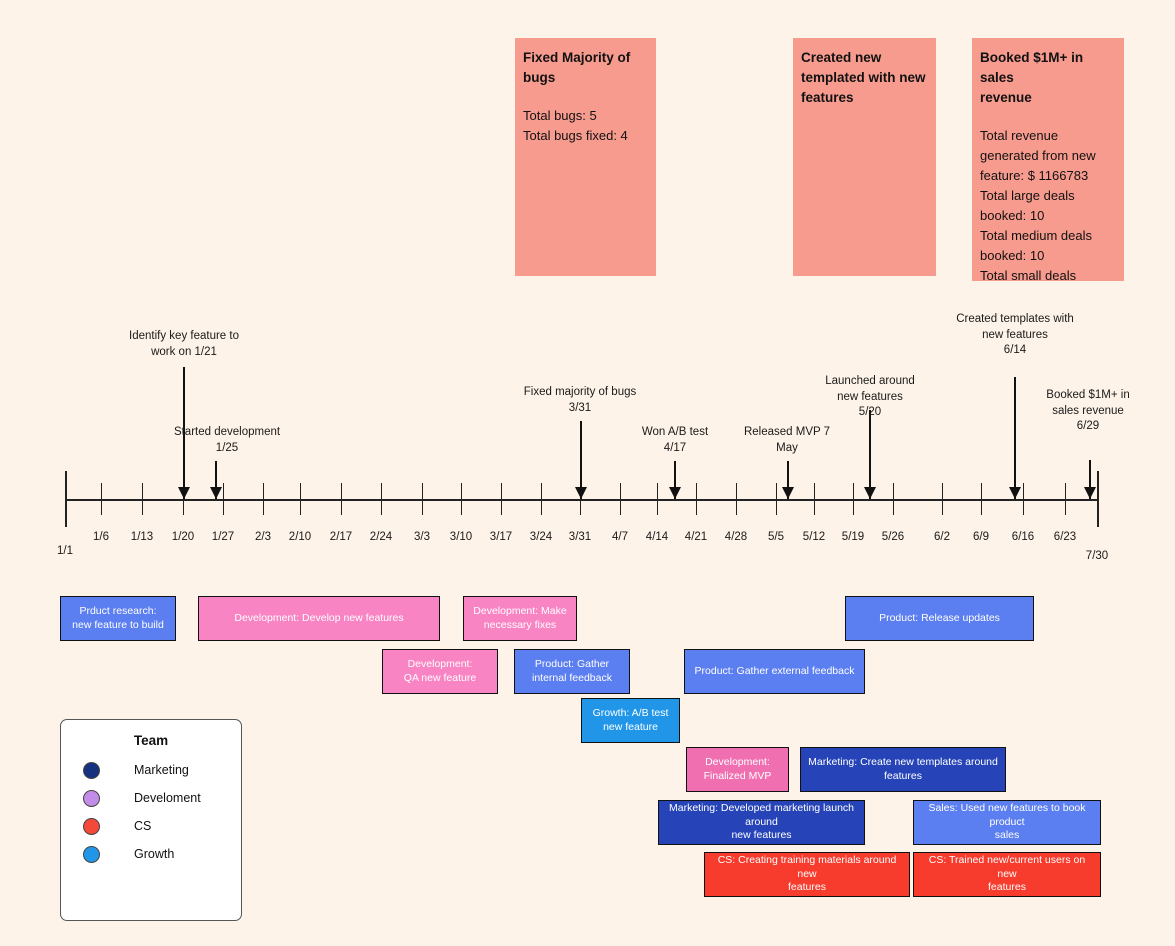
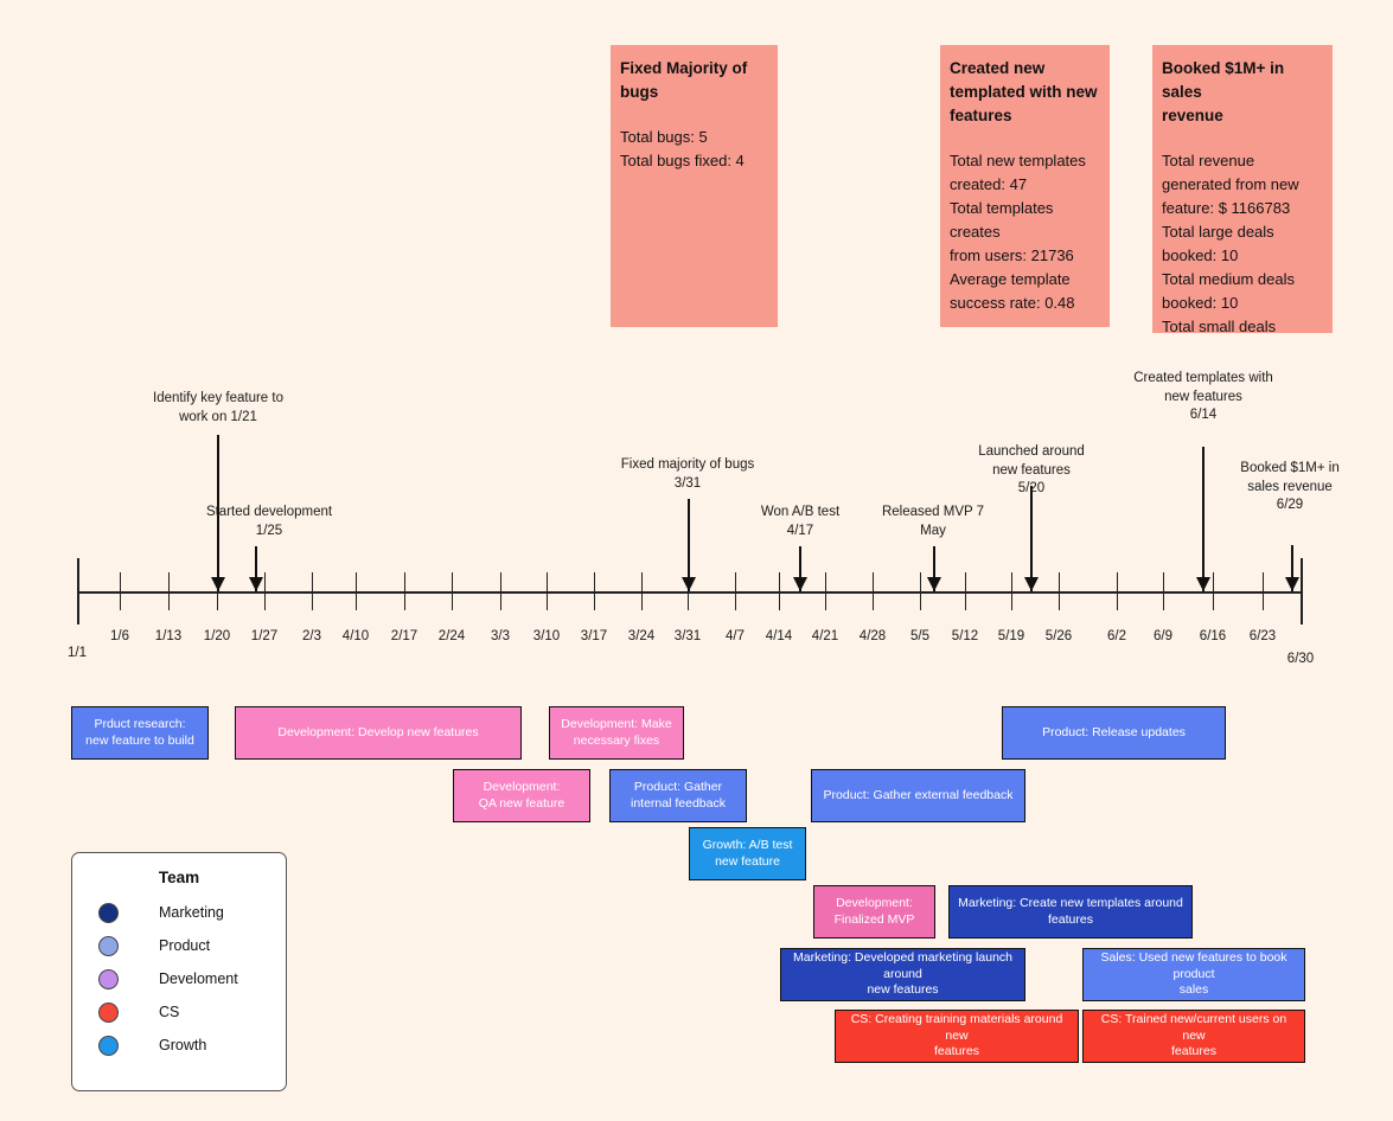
  Fixed Majority of
  bugs
  Total bugs: 5
  Total bugs fixed: 4
  Created new
  templated with new
  features
+ Total new templates
+ created: 47
+ Total templates creates
+ from users: 21736
+ Average template
+ success rate: 0.48
  Booked $1M+ in sales
  revenue
  Total revenue
  generated from new
  feature: $ 1166783
  Total large deals
  booked: 10
  Total medium deals
  booked: 10
  Total small deals
  1/1
  1/6
  1/13
  1/20
  1/27
  2/3
- 2/10
+ 4/10
  2/17
  2/24
  3/3
  3/10
  3/17
  3/24
  3/31
  4/7
  4/14
  4/21
  4/28
  5/5
  5/12
  5/19
  5/26
  6/2
  6/9
  6/16
  6/23
- 7/30
+ 6/30
  Identify key feature to
  work on 1/21
  Started development
  1/25
  Fixed majority of bugs
  3/31
  Won A/B test
  4/17
  Released MVP 7
  May
  Launched around
  new features
  5/20
  Created templates with
  new features
  6/14
  Booked $1M+ in
  sales revenue
  6/29
  Prduct research:
  new feature to build
  Development: Develop new features
  Development: Make
  necessary fixes
  Product: Release updates
  Development:
  QA new feature
  Product: Gather
  internal feedback
  Product: Gather external feedback
  Growth: A/B test
  new feature
  Development:
  Finalized MVP
  Marketing: Create new templates around
  features
  Marketing: Developed marketing launch around
  new features
  Sales: Used new features to book product
  sales
  CS: Creating training materials around new
  features
  CS: Trained new/current users on new
  features
  Team
  Marketing
+ Product
  Develoment
  CS
  Growth
